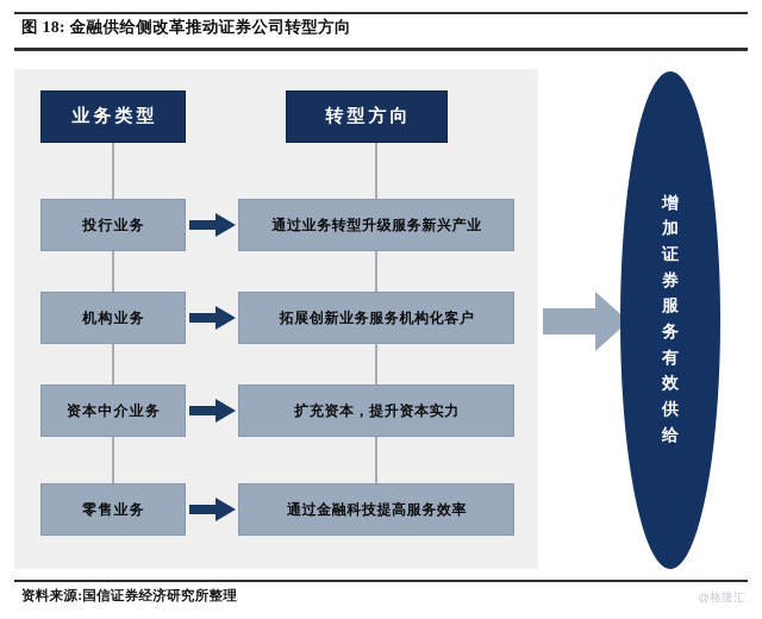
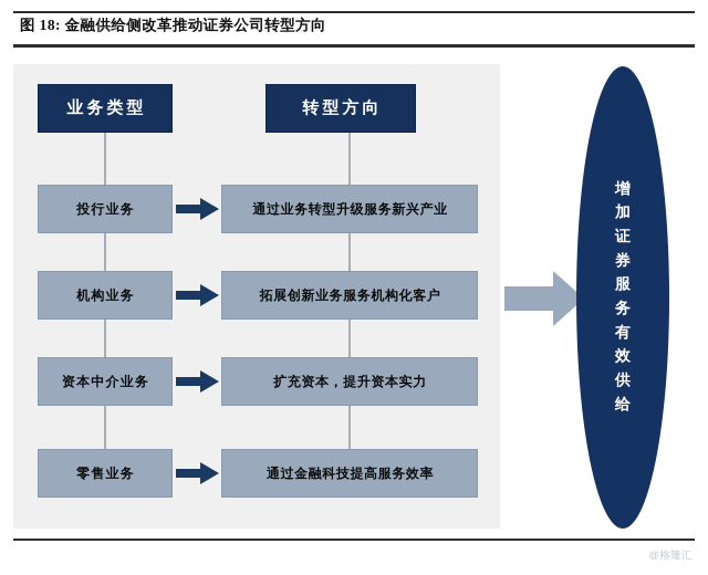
  图 18: 金融供给侧改革推动证券公司转型方向
  业务类型
  转型方向
  投行业务
  机构业务
  资本中介业务
  零售业务
  通过业务转型升级服务新兴产业
  拓展创新业务服务机构化客户
  扩充资本，提升资本实力
  通过金融科技提高服务效率
  增
  加
  证
  券
  服
  务
  有
  效
  供
  给
- 资料来源:国信证券经济研究所整理
  @格隆汇
